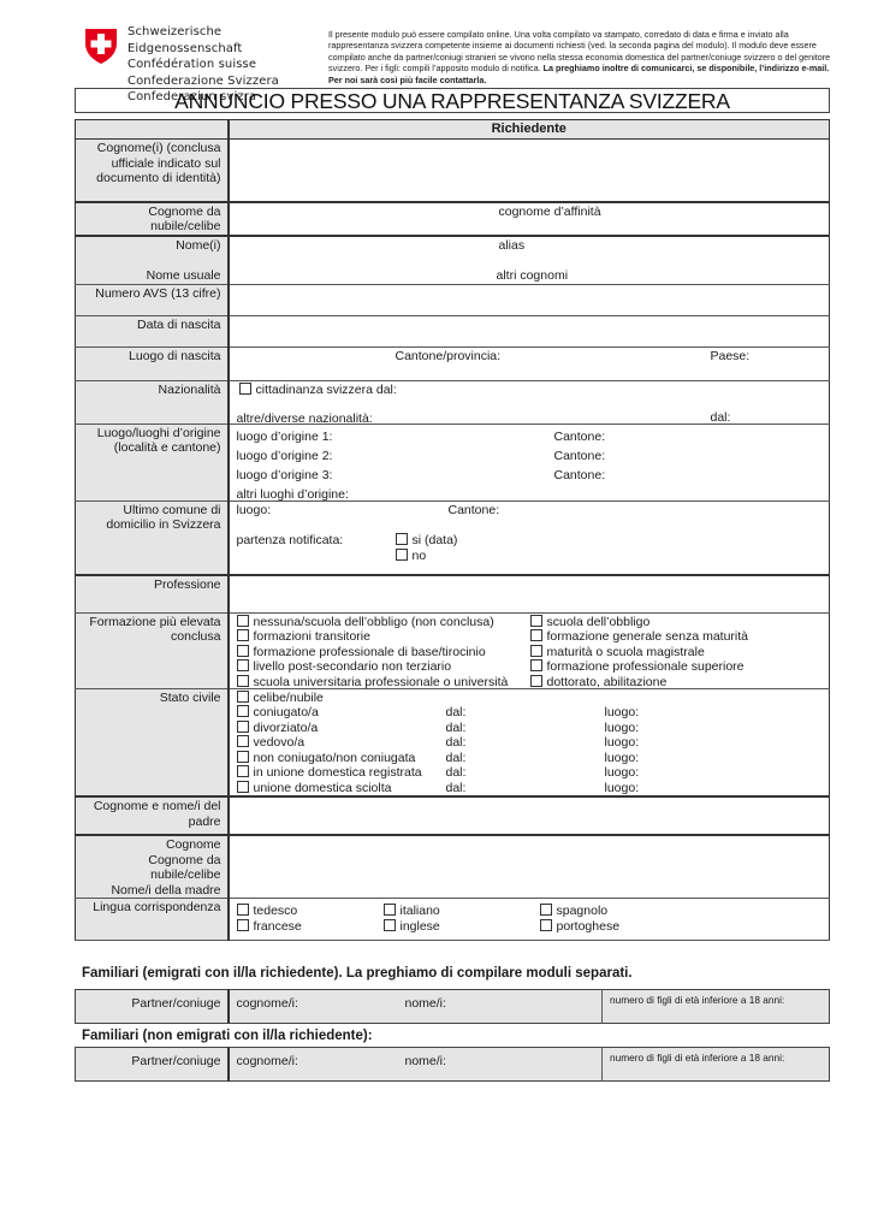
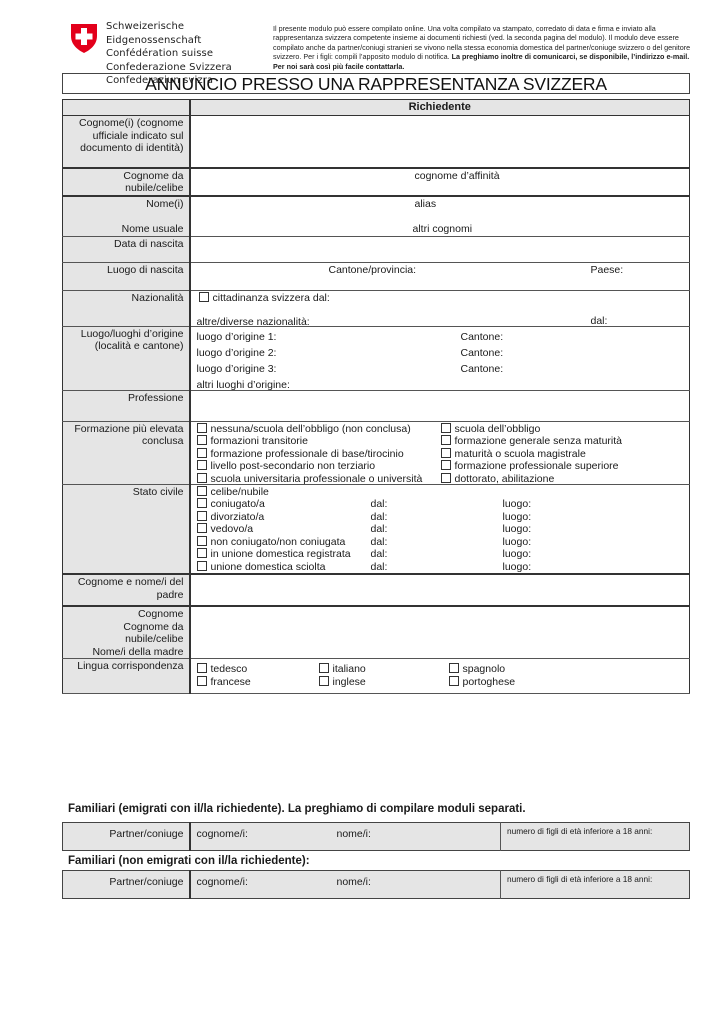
  Schweizerische Eidgenossenschaft
  Confédération suisse
  Confederazione Svizzera
  Confederaziun svizra
  Il presente modulo può essere compilato online. Una volta compilato va stampato, corredato di data e firma e inviato alla rappresentanza svizzera competente insieme ai documenti richiesti (ved. la seconda pagina del modulo). Il modulo deve essere compilato anche da partner/coniugi stranieri se vivono nella stessa economia domestica del partner/coniuge svizzero o del genitore svizzero. Per i figli: compili l’apposito modulo di notifica. La preghiamo inoltre di comunicarci, se disponibile, l’indirizzo e-mail. Per noi sarà così più facile contattarla.
  ANNUNCIO PRESSO UNA RAPPRESENTANZA SVIZZERA
  	Richiedente
- Cognome(i) (conclusa ufficiale indicato sul documento di identità)
+ Cognome(i) (cognome ufficiale indicato sul documento di identità)
  Cognome da nubile/celibe	cognome d’affinità
  Nome(i) Nome usuale	alias altri cognomi
- Numero AVS (13 cifre)
  Data di nascita
  Luogo di nascita	Cantone/provincia: Paese:
  Nazionalità	cittadinanza svizzera dal: altre/diverse nazionalità: dal:
  Luogo/luoghi d’origine (località e cantone)	luogo d’origine 1: Cantone: luogo d’origine 2: Cantone: luogo d’origine 3: Cantone: altri luoghi d’origine:
- Ultimo comune di domicilio in Svizzera	luogo: Cantone: partenza notificata: si (data) no
  Professione
  Formazione più elevata conclusa	nessuna/scuola dell’obbligo (non conclusa) formazioni transitorie formazione professionale di base/tirocinio livello post-secondario non terziario scuola universitaria professionale o università scuola dell’obbligo formazione generale senza maturità maturità o scuola magistrale formazione professionale superiore dottorato, abilitazione
  Stato civile	celibe/nubile coniugato/a dal: luogo: divorziato/a dal: luogo: vedovo/a dal: luogo: non coniugato/non coniugata dal: luogo: in unione domestica registrata dal: luogo: unione domestica sciolta dal: luogo:
  Cognome e nome/i del padre
  Cognome Cognome da nubile/celibe Nome/i della madre
  Lingua corrispondenza	tedesco italiano spagnolo francese inglese portoghese
  Familiari (emigrati con il/la richiedente). La preghiamo di compilare moduli separati.
  Partner/coniuge	cognome/i: nome/i:	numero di figli di età inferiore a 18 anni:
  Familiari (non emigrati con il/la richiedente):
  Partner/coniuge	cognome/i: nome/i:	numero di figli di età inferiore a 18 anni:
